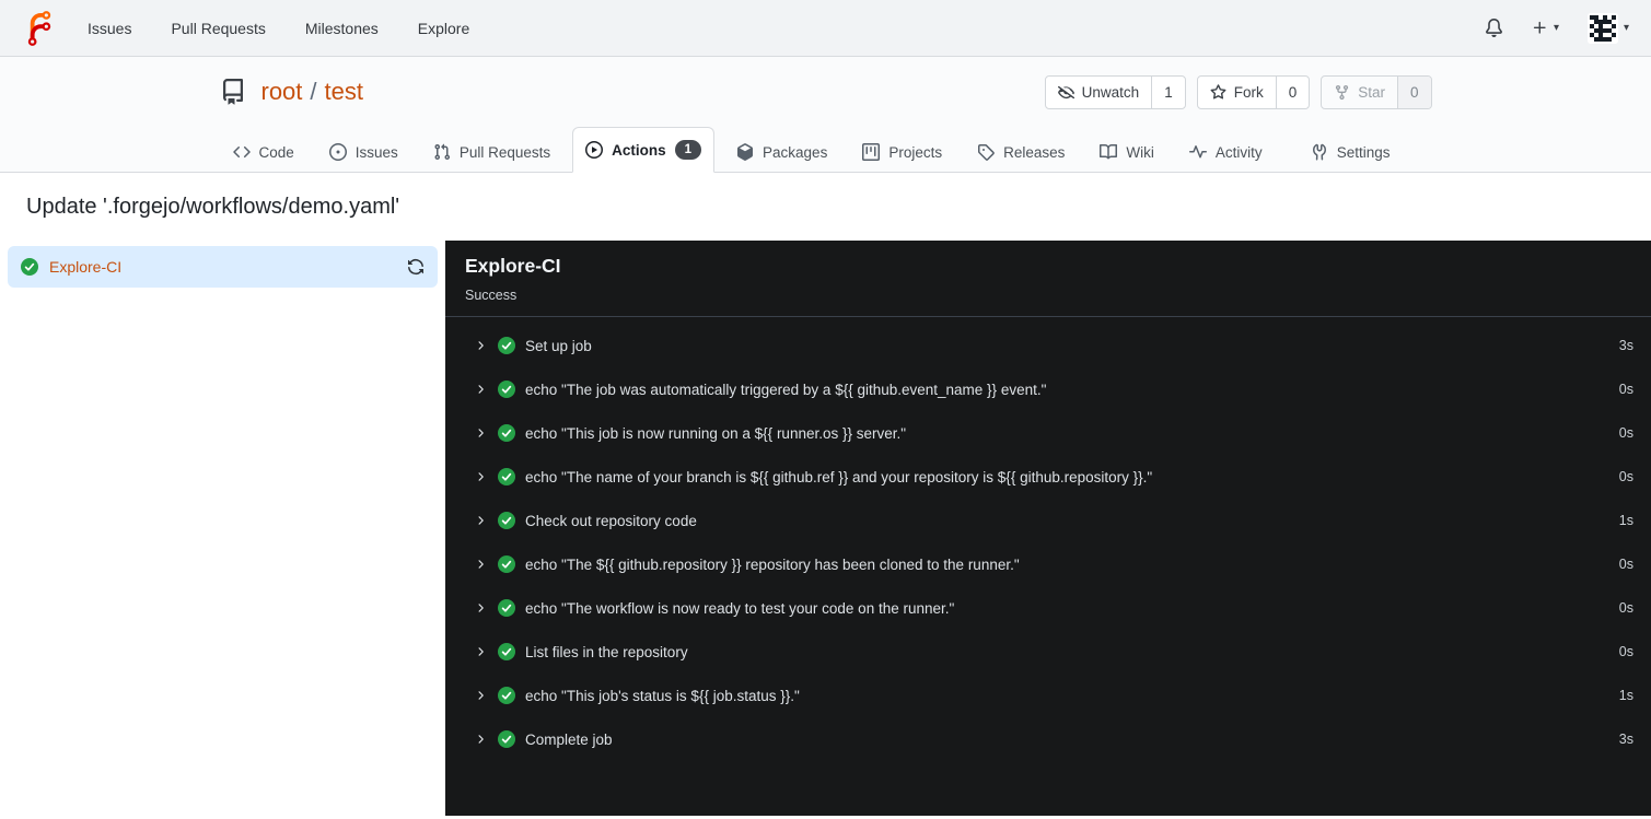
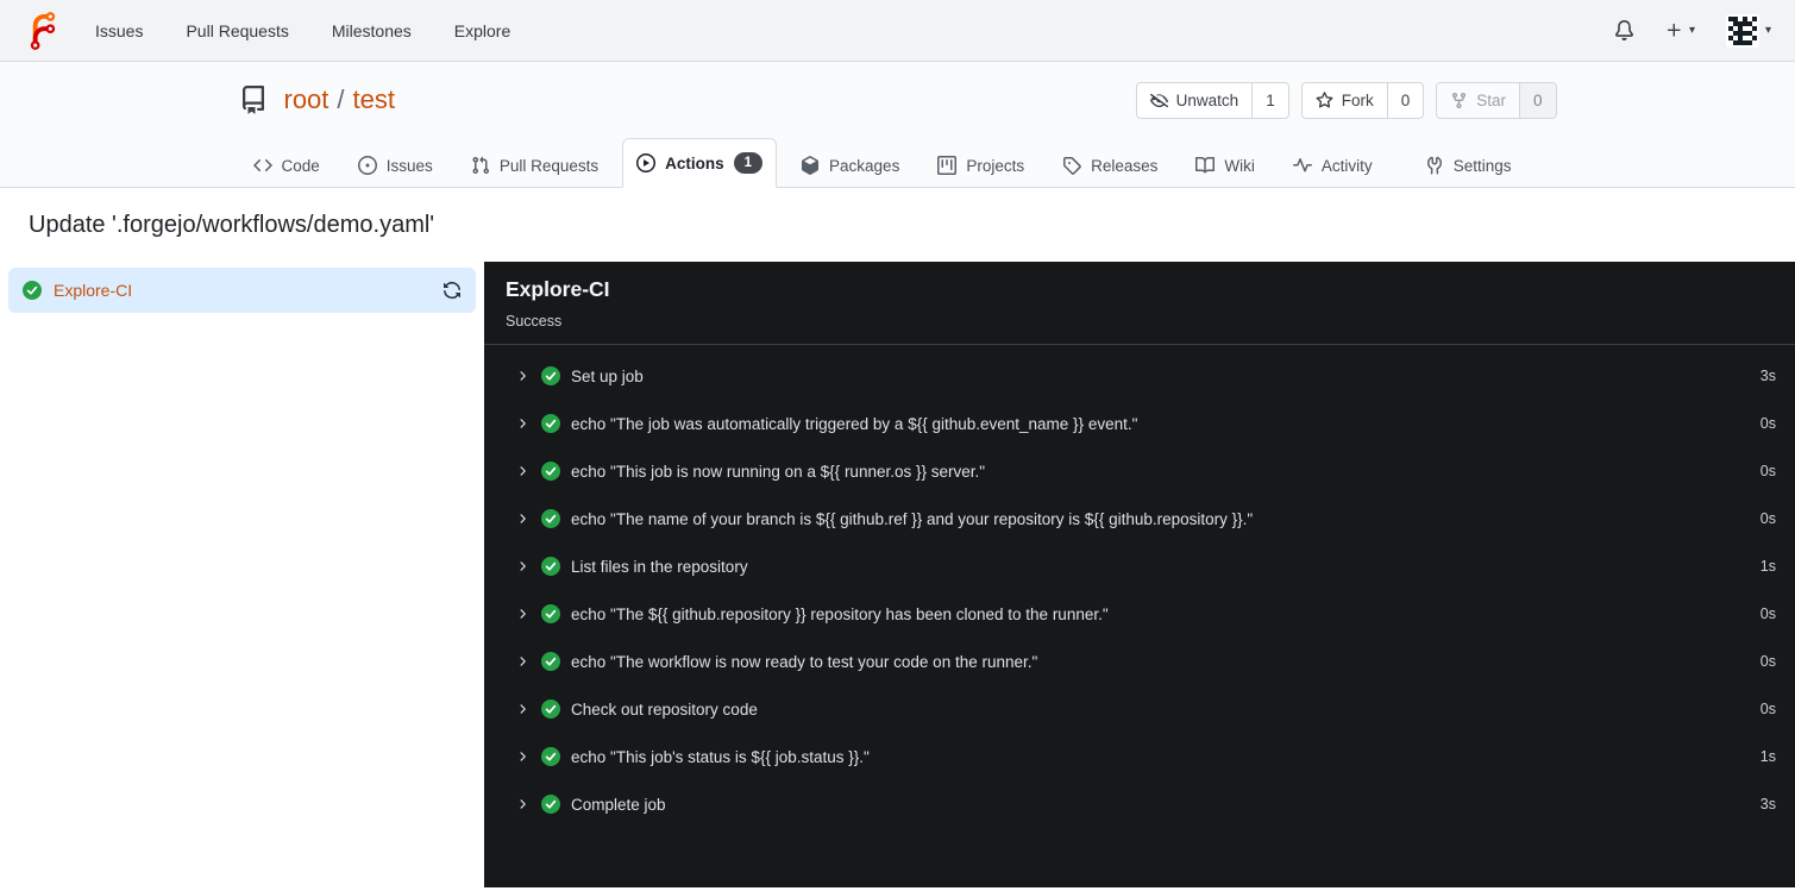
  Issues
  Pull Requests
  Milestones
  Explore
  ▾
  ▾
  root / test
  Unwatch
  1
  Fork
  0
  Star
  0
  Code
  Issues
  Pull Requests
  Actions
  1
  Packages
  Projects
  Releases
  Wiki
  Activity
  Settings
  Update '.forgejo/workflows/demo.yaml'
  Explore-CI
  Explore-CI
  Success
  Set up job
  3s
  echo "The job was automatically triggered by a ${{ github.event_name }} event."
  0s
  echo "This job is now running on a ${{ runner.os }} server."
  0s
  echo "The name of your branch is ${{ github.ref }} and your repository is ${{ github.repository }}."
  0s
- Check out repository code
+ List files in the repository
  1s
  echo "The ${{ github.repository }} repository has been cloned to the runner."
  0s
  echo "The workflow is now ready to test your code on the runner."
  0s
- List files in the repository
+ Check out repository code
  0s
  echo "This job's status is ${{ job.status }}."
  1s
  Complete job
  3s
